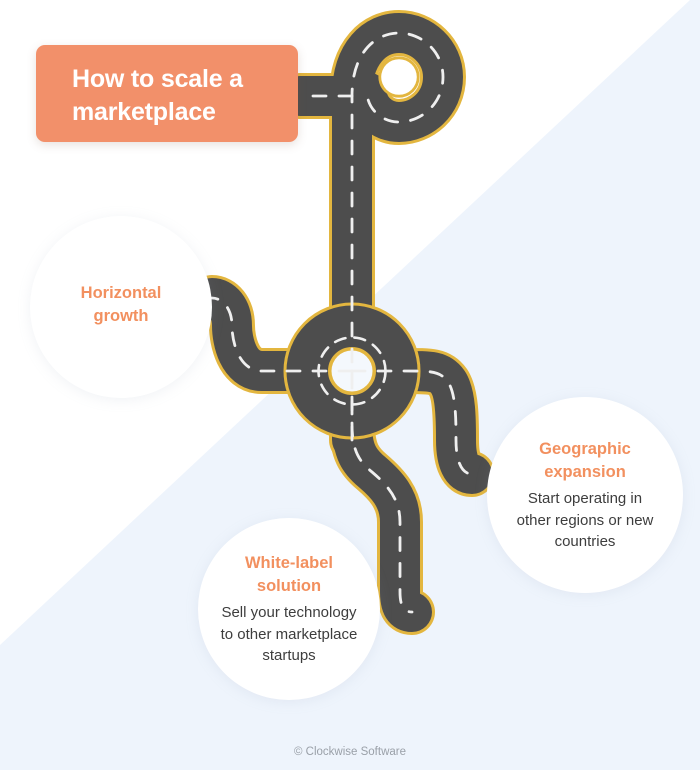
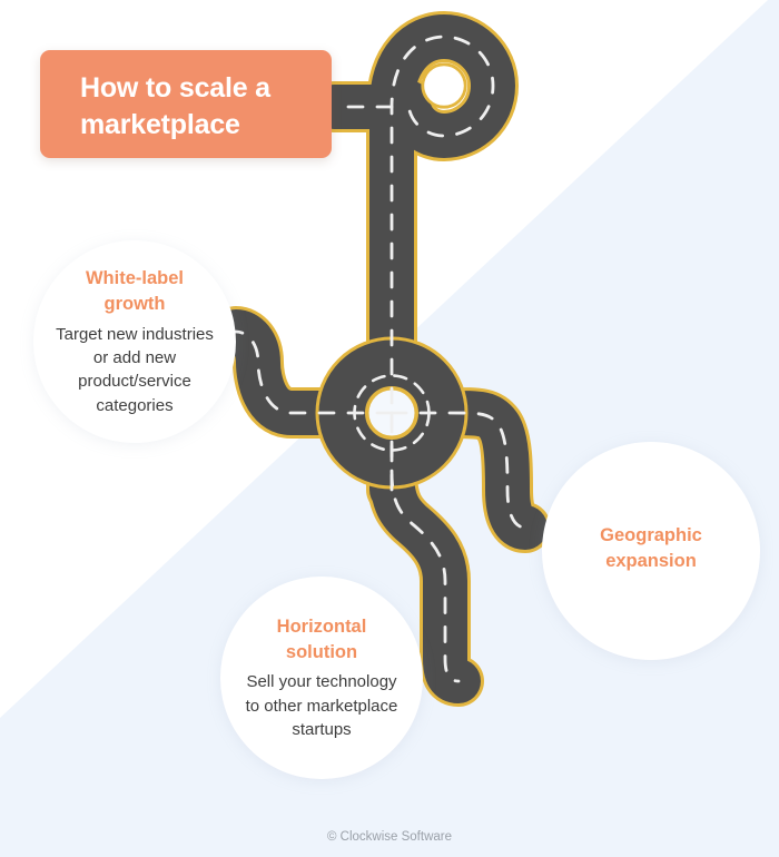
  How to scale a
  marketplace
- Horizontal
+ White-label
  growth
+ Target new industries
+ or add new
+ product/service
+ categories
  Geographic
  expansion
- Start operating in
- other regions or new
- countries
- White-label
+ Horizontal
  solution
  Sell your technology
  to other marketplace
  startups
  © Clockwise Software
